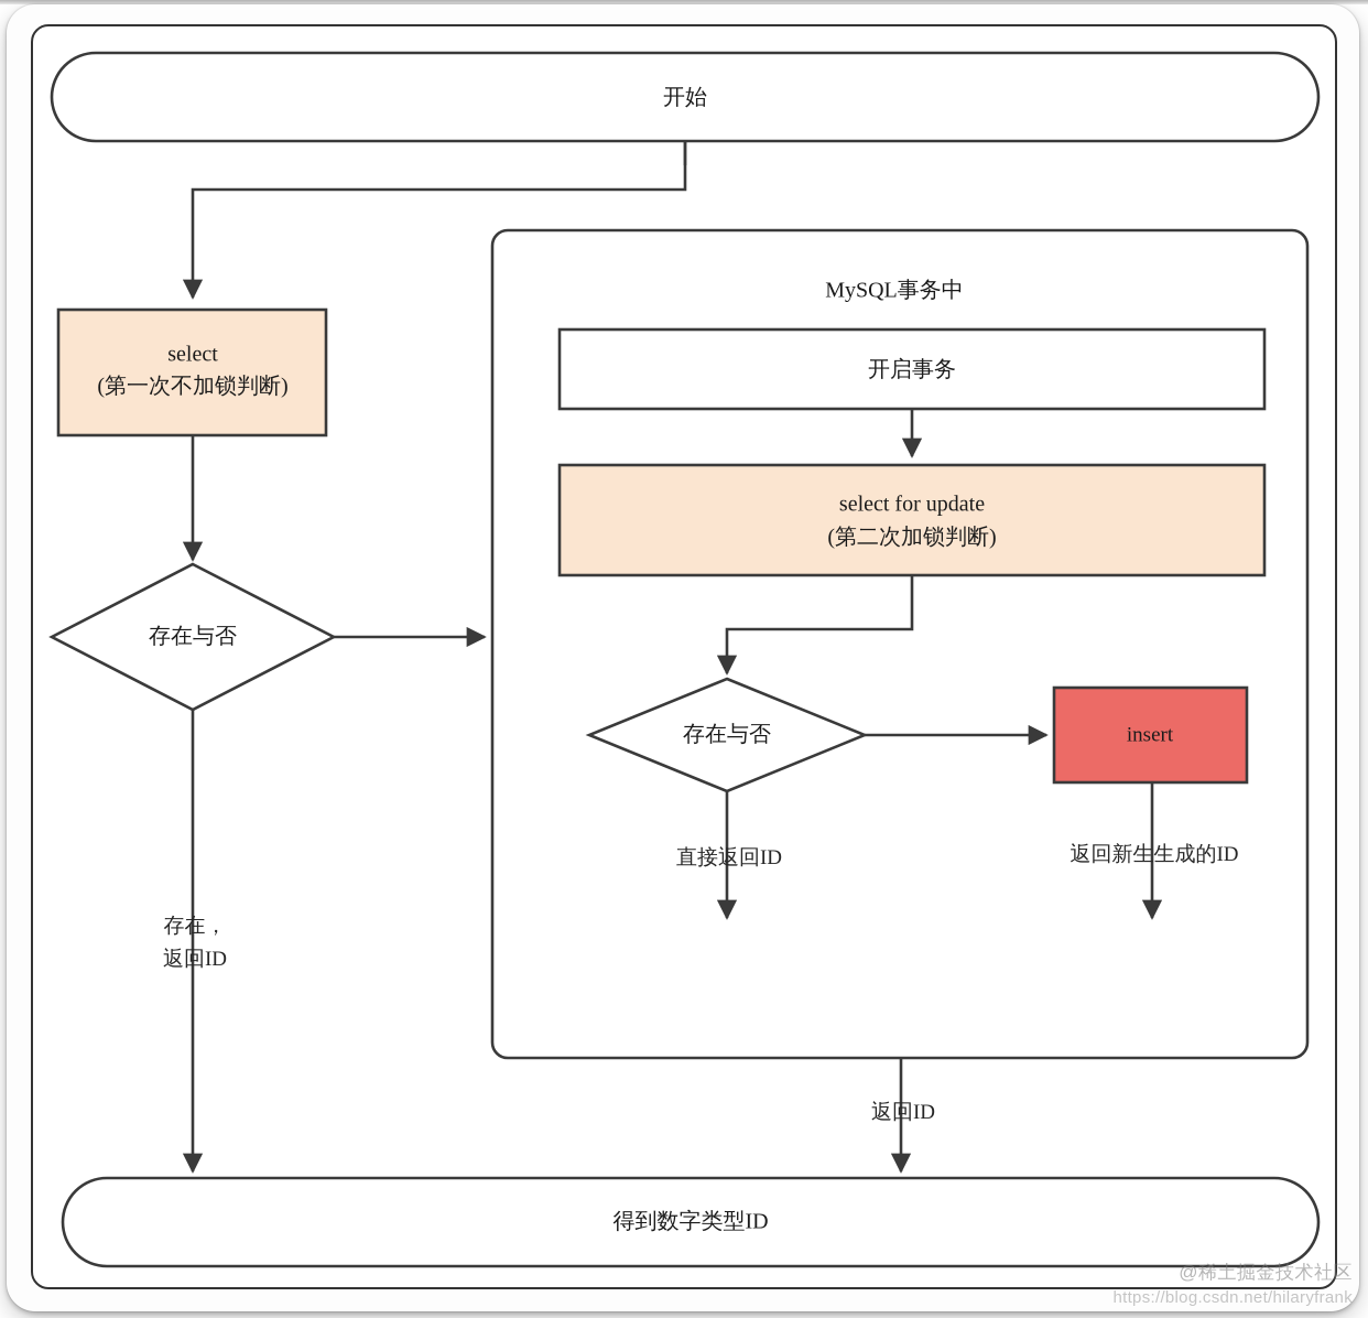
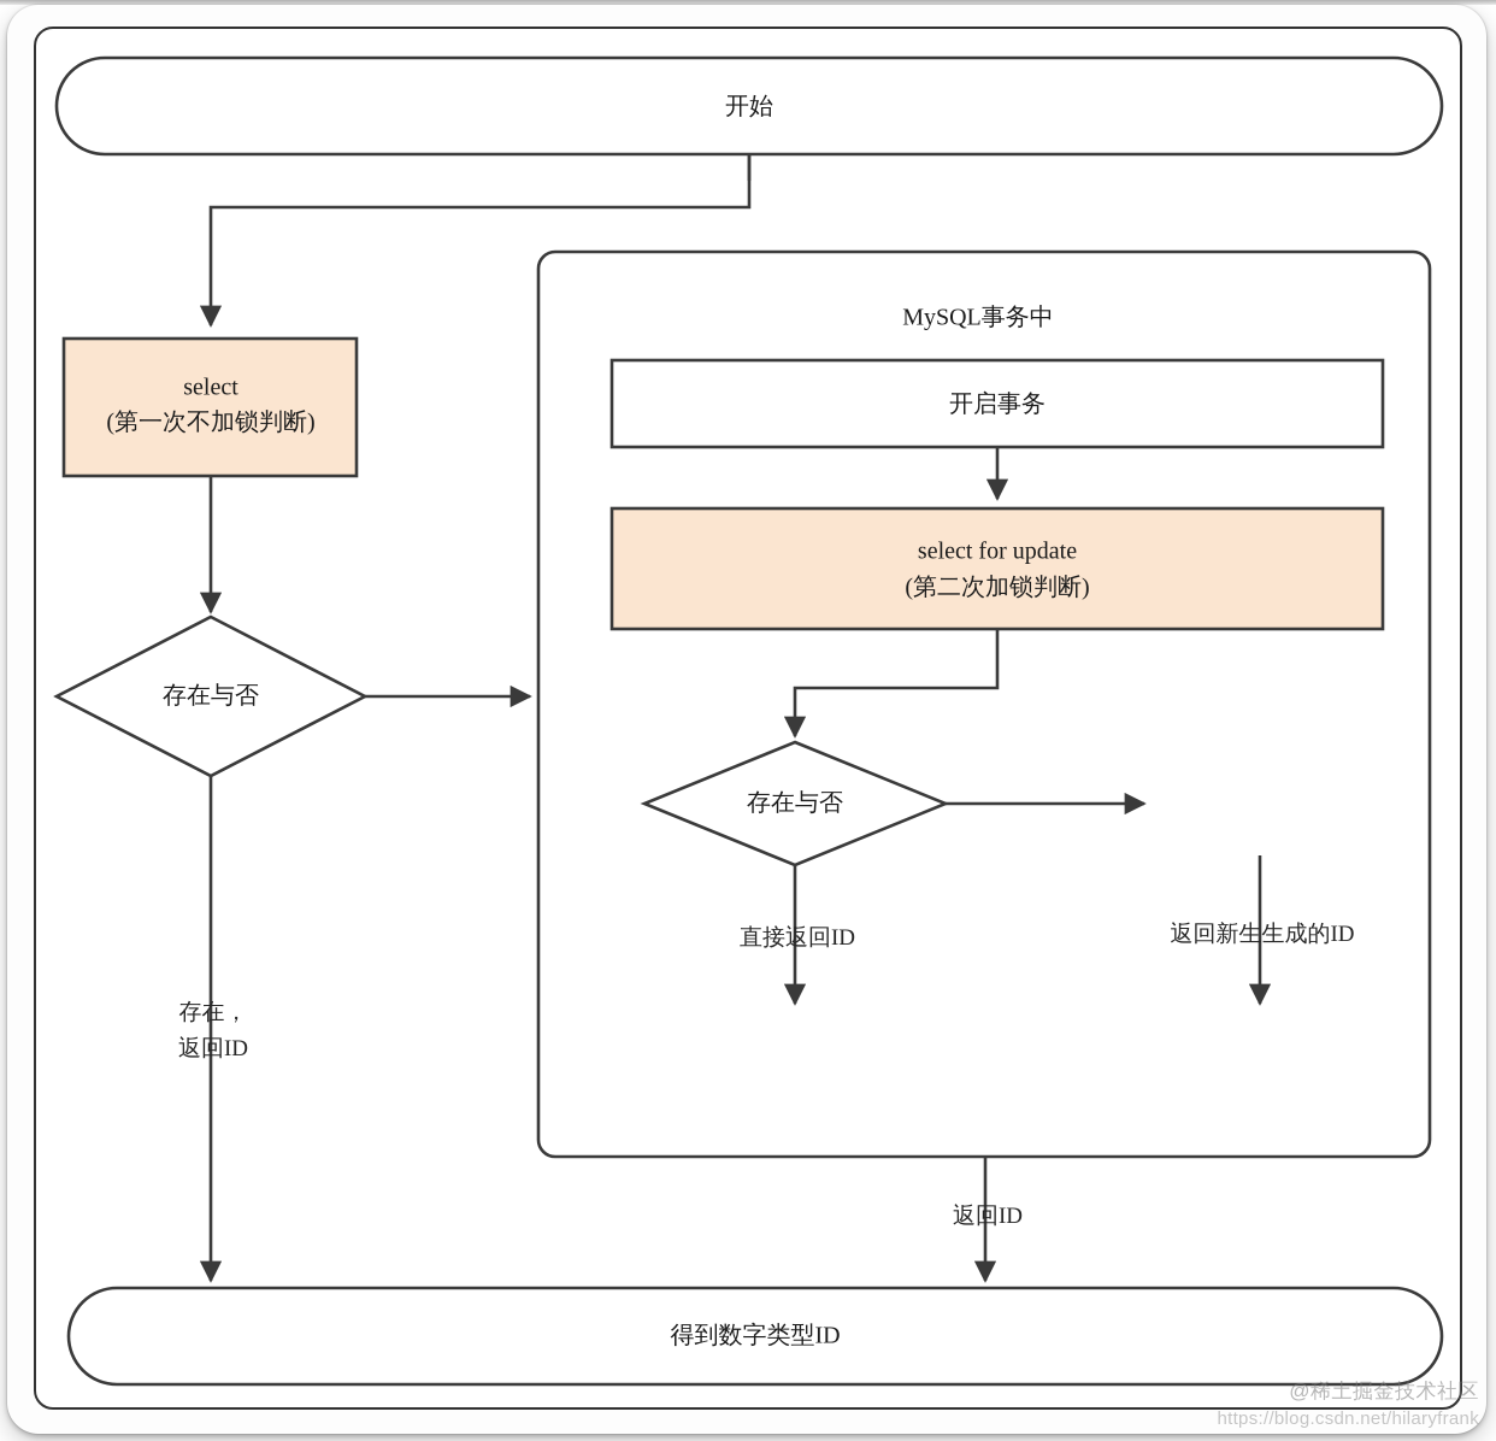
  开始
  select
  (第一次不加锁判断)
  存在与否
  存在，
  返回ID
  MySQL事务中
  开启事务
  select for update
  (第二次加锁判断)
  存在与否
  直接返回ID
- insert
  返回新生生成的ID
  返回ID
  得到数字类型ID
  @稀土掘金技术社区
  https://blog.csdn.net/hilaryfrank
